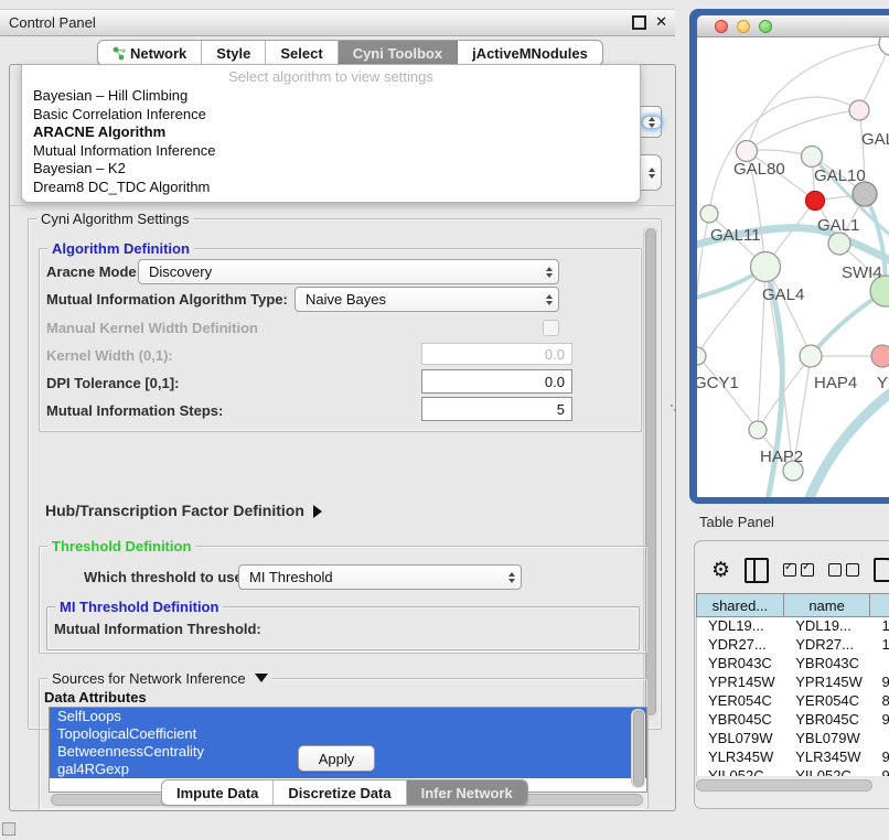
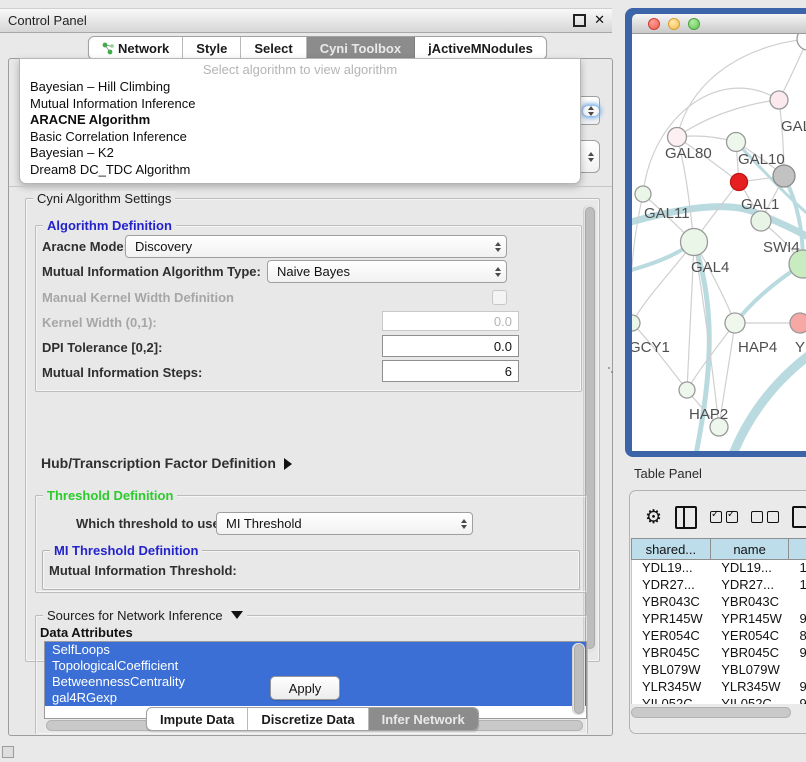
  Control Panel
  ✕
  Network
  Style
  Select
  Cyni Toolbox
  jActiveMNodules
- Select algorithm to view settings
+ Select algorithm to view algorithm
  Bayesian – Hill Climbing
- Basic Correlation Inference
+ Mutual Information Inference
  ARACNE Algorithm
- Mutual Information Inference
+ Basic Correlation Inference
  Bayesian – K2
  Dream8 DC_TDC Algorithm
  Cyni Algorithm Settings
  Algorithm Definition
  Aracne Mode
  Discovery
  Mutual Information Algorithm Type:
  Naive Bayes
  Manual Kernel Width Definition
  Kernel Width (0,1):
  0.0
- DPI Tolerance [0,1]:
+ DPI Tolerance [0,2]:
  0.0
  Mutual Information Steps:
- 5
+ 6
  Hub/Transcription Factor Definition
  Threshold Definition
  Which threshold to us
  MI Threshold
  MI Threshold Definition
  Mutual Information Threshold:
  Sources for Network Inference
  Data Attributes
  SelfLoops
  TopologicalCoefficient
  BetweennessCentrality
  gal4RGexp
  Apply
  Impute Data
  Discretize Data
  Infer Network
  GAL80
  GAL10
  GAL1
  GAL11
  SWI4
  GAL4
  GCY1
  HAP4
  Y
  HAP2
  Table Panel
  ⚙
  shared...
  name
  YDL19...
  YDL19...
  YDR27...
  YDR27...
  YBR043C
  YBR043C
  YPR145W
  YPR145W
  YER054C
  YER054C
  YBR045C
  YBR045C
  YBL079W
  YBL079W
  YLR345W
  YLR345W
  YIL052C
  YIL052C
